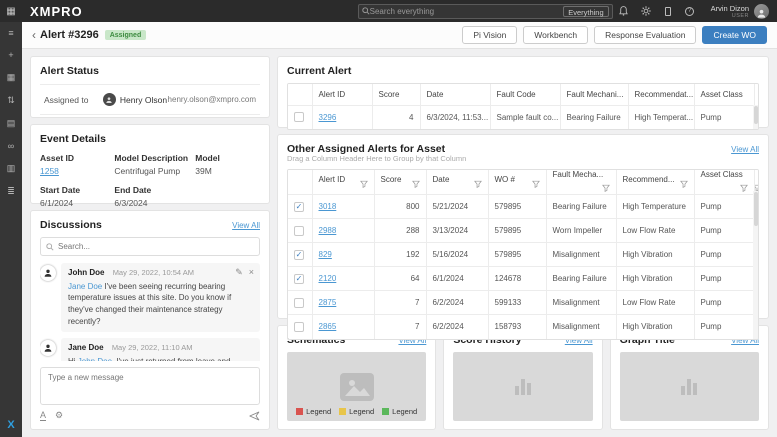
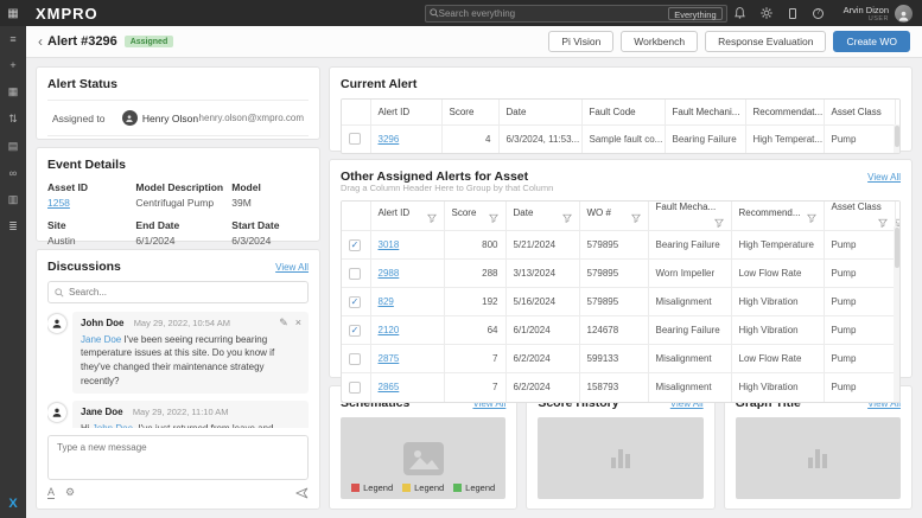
  ▦
  XMPRO
  Search everything
  Everything
  Arvin Dizon
  ≡
  +
  ▦
  ⇅
  ▤
  ∞
  ▥
  ≣
  X
  ‹
  Alert #3296
  Pi Vision
  Workbench
  Response Evaluation
  Create WO
  Alert Status
  Assigned to
  Henry Olson
  henry.olson@xmpro.com
  Event Details
  Asset ID
  1258
  Model Description
  Centrifugal Pump
  Model
  39M
+ Site
+ Austin
- Start Date
+ End Date
  6/1/2024
- End Date
+ Start Date
  6/3/2024
  Discussions
  View All
  Search...
  ✎
  ×
  John Doe May 29, 2022, 10:54 AM
  Jane Doe I've been seeing recurring bearing temperature issues at this site. Do you know if they've changed their maintenance strategy recently?
  Jane Doe May 29, 2022, 11:10 AM
  Type a new message
  A
  ⚙
  Current Alert
  	Alert ID	Score	Date	Fault Code	Fault Mechani...	Recommendat...	Asset Class
  	3296	4	6/3/2024, 11:53...	Sample fault co...	Bearing Failure	High Temperat...	Pump
  Other Assigned Alerts for Asset
  View All
  Drag a Column Header Here to Group by that Column
  	Alert ID	Score	Date	WO #	Fault Mecha...	Recommend...	Asset Class
  ✓	3018	800	5/21/2024	579895	Bearing Failure	High Temperature	Pump
  	2988	288	3/13/2024	579895	Worn Impeller	Low Flow Rate	Pump
  ✓	829	192	5/16/2024	579895	Misalignment	High Vibration	Pump
  ✓	2120	64	6/1/2024	124678	Bearing Failure	High Vibration	Pump
  	2875	7	6/2/2024	599133	Misalignment	Low Flow Rate	Pump
  	2865	7	6/2/2024	158793	Misalignment	High Vibration	Pump
  Schematics
  View All
  Legend
  Legend
  Legend
  Score History
  View All
  Graph Title
  View All
